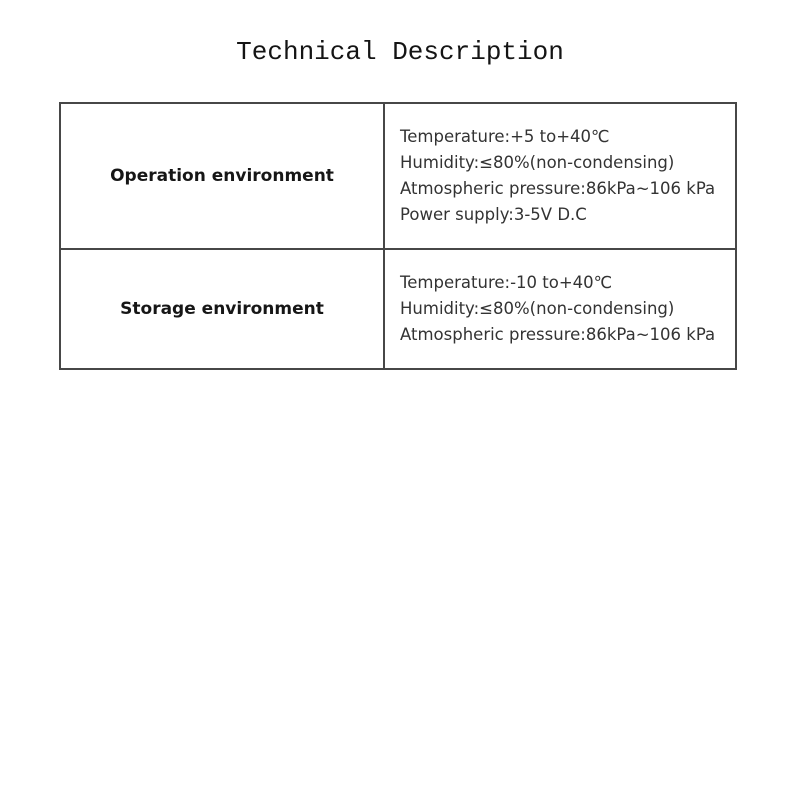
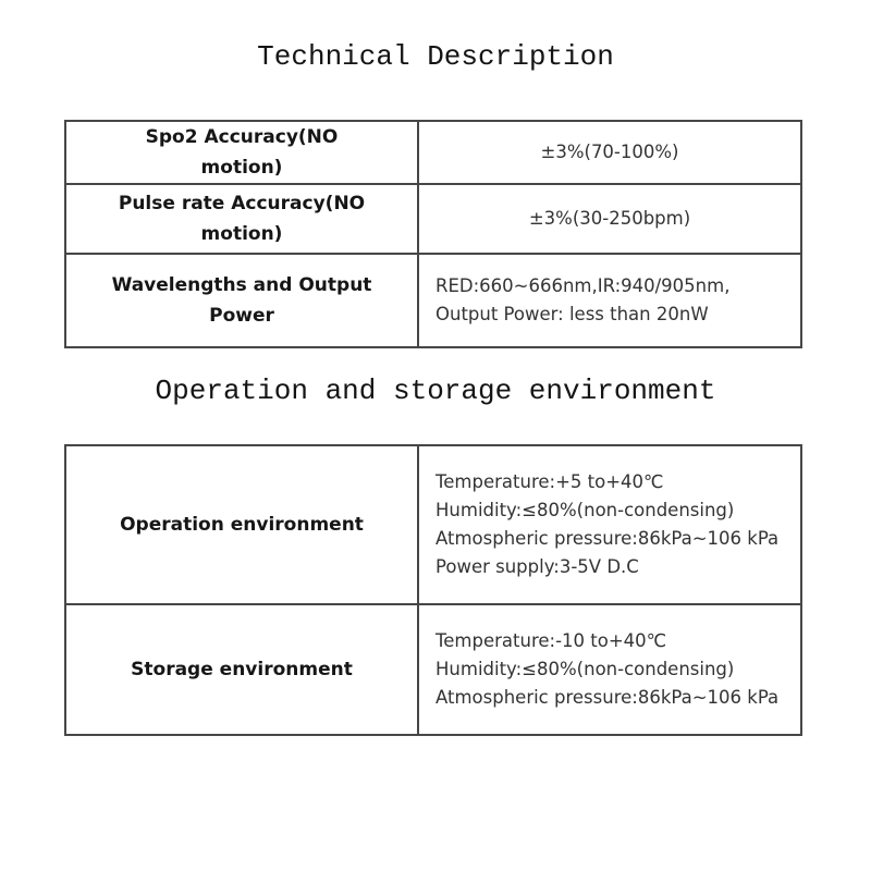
  Technical Description
+ Spo2 Accuracy(NO motion)	±3%(70-100%)
+ Pulse rate Accuracy(NO motion)	±3%(30-250bpm)
+ Wavelengths and Output Power	RED:660~666nm,IR:940/905nm, Output Power: less than 20nW
+ Operation and storage environment
  Operation environment	Temperature:+5 to+40℃ Humidity:≤80%(non-condensing) Atmospheric pressure:86kPa~106 kPa Power supply:3-5V D.C
  Storage environment	Temperature:-10 to+40℃ Humidity:≤80%(non-condensing) Atmospheric pressure:86kPa~106 kPa
